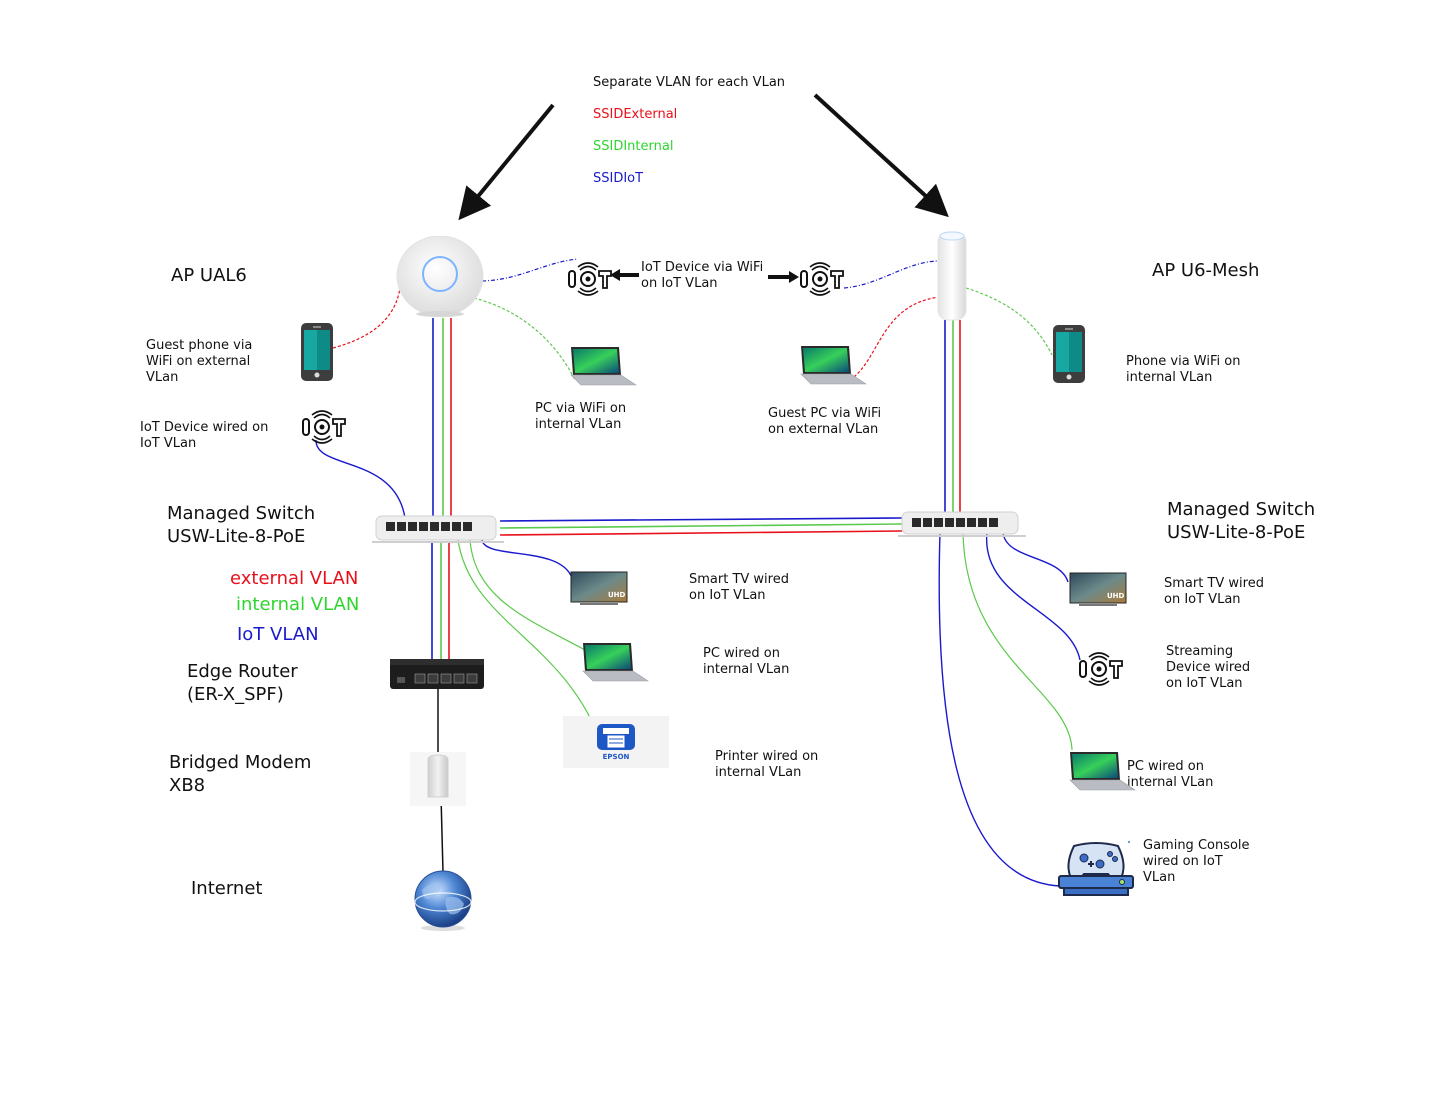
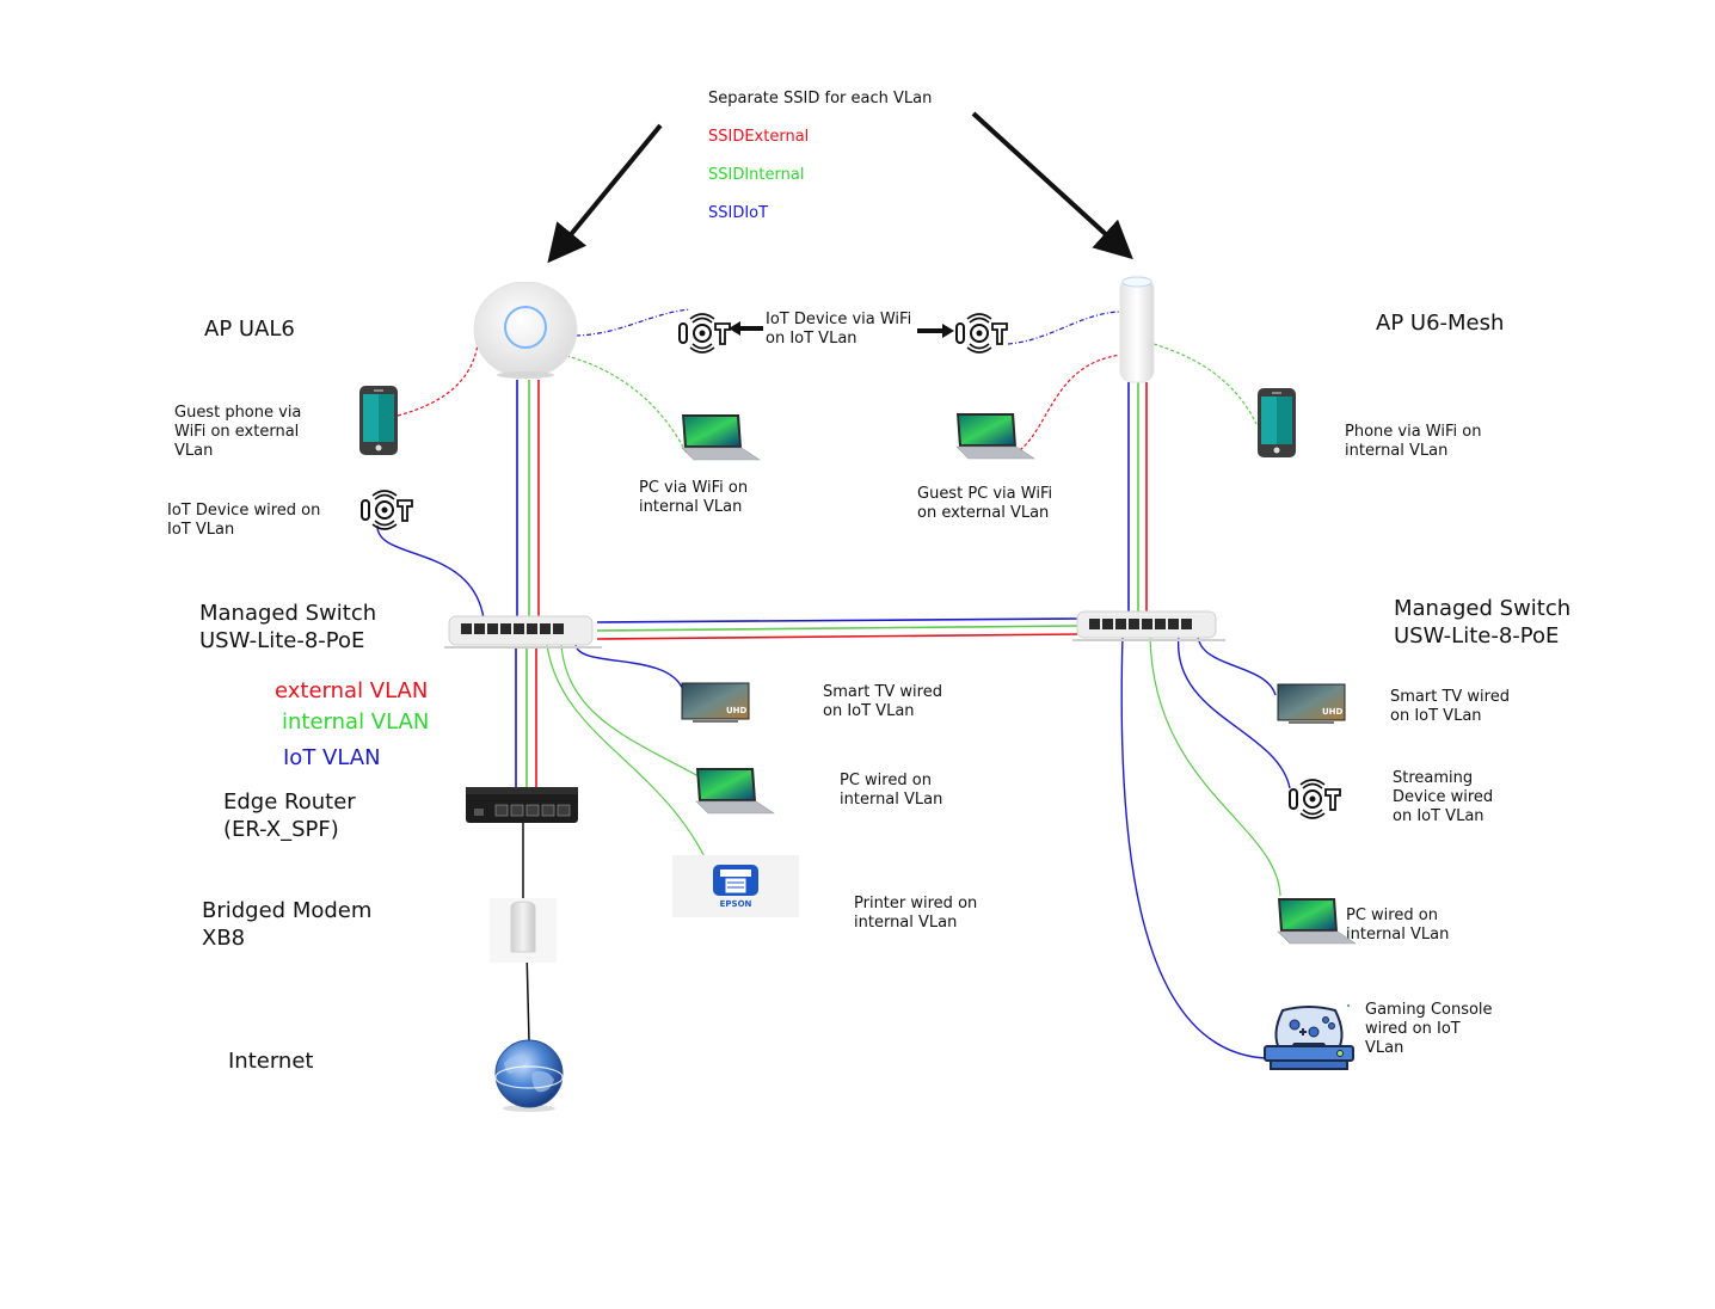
- Separate VLAN for each VLan
+ Separate SSID for each VLan
  SSIDExternal
  SSIDInternal
  SSIDIoT
  AP UAL6
  AP U6-Mesh
  Managed Switch
  USW-Lite-8-PoE
  Managed Switch
  USW-Lite-8-PoE
  Edge Router
  (ER-X_SPF)
  Bridged Modem
  XB8
  Internet
  external VLAN
  internal VLAN
  IoT VLAN
  Guest phone via
  WiFi on external
  VLan
  IoT Device wired on
  IoT VLan
  IoT Device via WiFi
  on IoT VLan
  PC via WiFi on
  internal VLan
  Guest PC via WiFi
  on external VLan
  Phone via WiFi on
  internal VLan
  Smart TV wired
  on IoT VLan
  PC wired on
  internal VLan
  Printer wired on
  internal VLan
  Smart TV wired
  on IoT VLan
  Streaming
  Device wired
  on IoT VLan
  PC wired on
  internal VLan
  Gaming Console
  wired on IoT
  VLan
  EPSON
